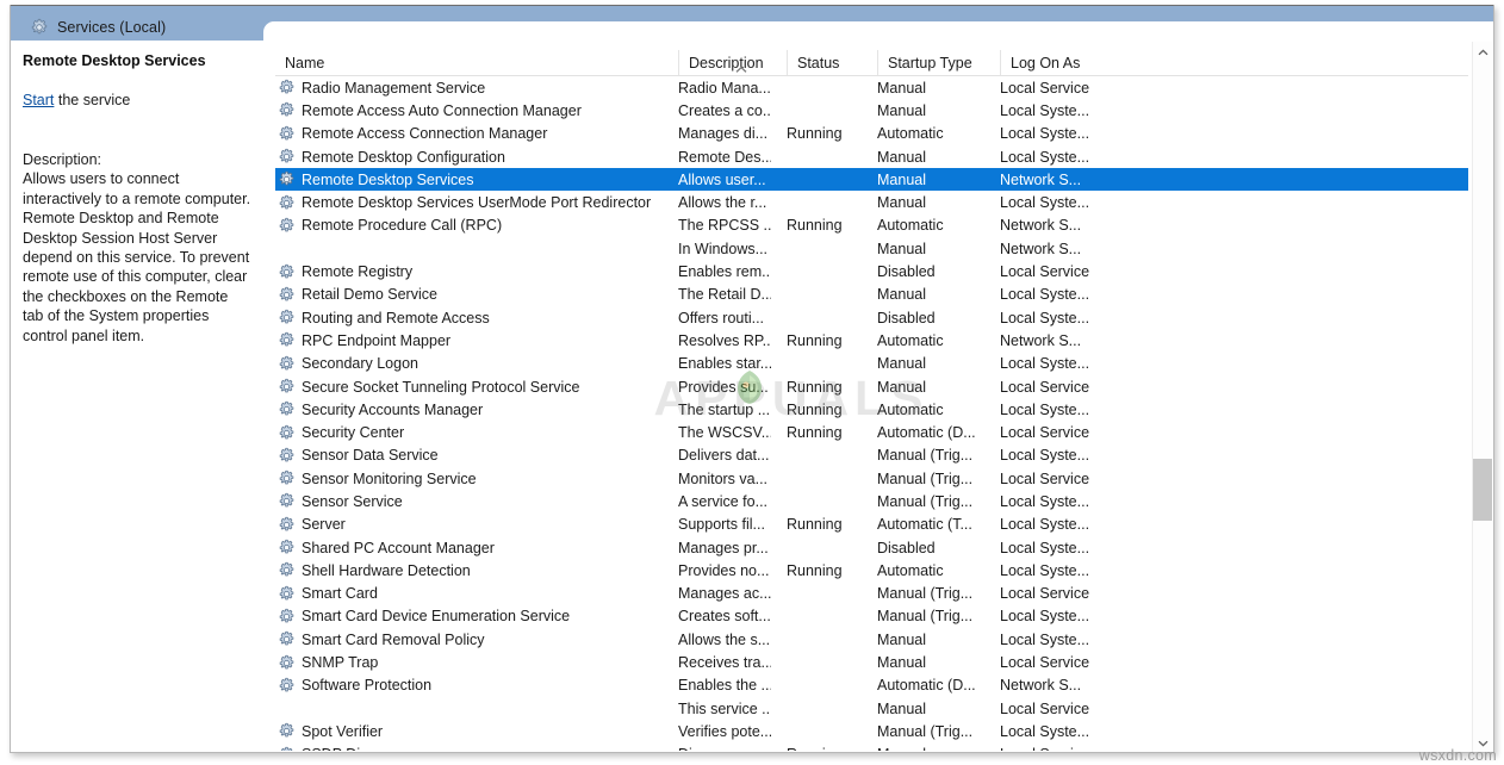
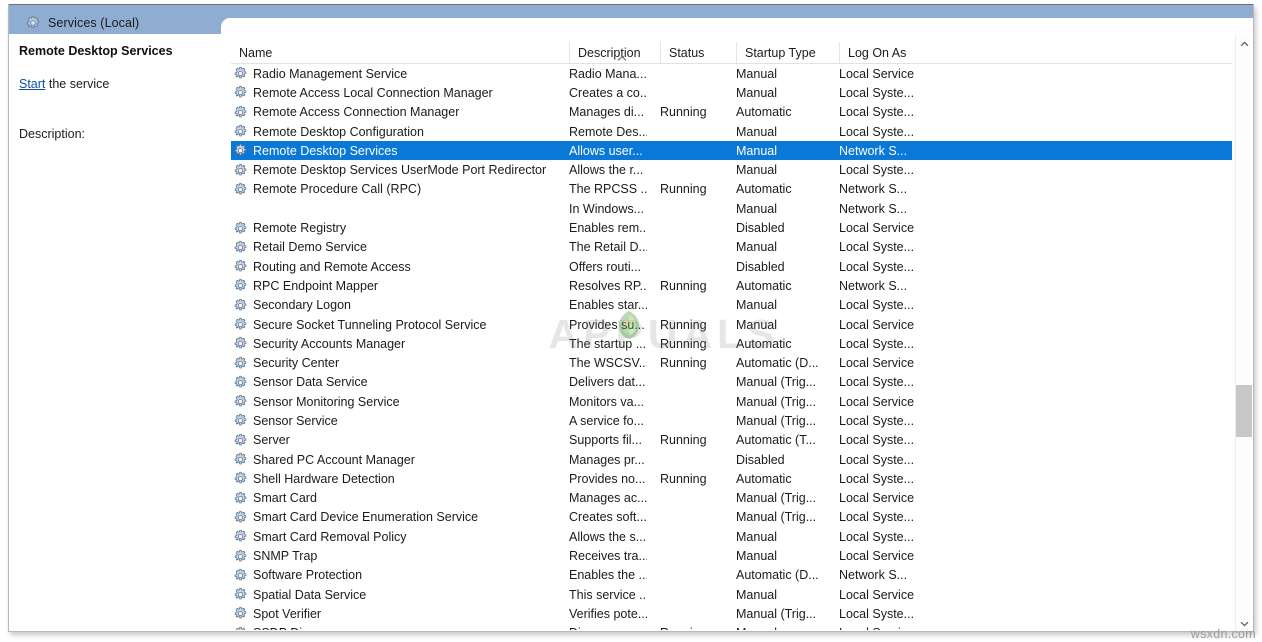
  Services (Local)
  Remote Desktop Services
  Start the service
  Description:
- Allows users to connect interactively to a remote computer. Remote Desktop and Remote Desktop Session Host Server depend on this service. To prevent remote use of this computer, clear the checkboxes on the Remote tab of the System properties control panel item.
  Name
  Description
  Status
  Startup Type
  Log On As
  Radio Management Service
  Radio Mana...
  Manual
  Local Service
- Remote Access Auto Connection Manager
+ Remote Access Local Connection Manager
  Creates a co..
  Manual
  Local Syste...
  Remote Access Connection Manager
  Manages di...
  Running
  Automatic
  Local Syste...
  Remote Desktop Configuration
  Remote Des..
  Manual
  Local Syste...
  Remote Desktop Services
  Allows user...
  Manual
  Network S...
  Remote Desktop Services UserMode Port Redirector
  Allows the r...
  Manual
  Local Syste...
  Remote Procedure Call (RPC)
  The RPCSS ..
  Running
  Automatic
  Network S...
  In Windows...
  Manual
  Network S...
  Remote Registry
  Enables rem..
  Disabled
  Local Service
  Retail Demo Service
  The Retail D..
  Manual
  Local Syste...
  Routing and Remote Access
  Offers routi...
  Disabled
  Local Syste...
  RPC Endpoint Mapper
  Resolves RP..
  Running
  Automatic
  Network S...
  Secondary Logon
  Enables star...
  Manual
  Local Syste...
  Secure Socket Tunneling Protocol Service
  Provides su...
  Running
  Manual
  Local Service
  Security Accounts Manager
  The startup ...
  Running
  Automatic
  Local Syste...
  Security Center
  The WSCSV..
  Running
  Automatic (D...
  Local Service
  Sensor Data Service
  Delivers dat...
  Manual (Trig...
  Local Syste...
  Sensor Monitoring Service
  Monitors va...
  Manual (Trig...
  Local Service
  Sensor Service
  A service fo...
  Manual (Trig...
  Local Syste...
  Server
  Supports fil...
  Running
  Automatic (T...
  Local Syste...
  Shared PC Account Manager
  Manages pr...
  Disabled
  Local Syste...
  Shell Hardware Detection
  Provides no...
  Running
  Automatic
  Local Syste...
  Smart Card
  Manages ac...
  Manual (Trig...
  Local Service
  Smart Card Device Enumeration Service
  Creates soft...
  Manual (Trig...
  Local Syste...
  Smart Card Removal Policy
  Allows the s...
  Manual
  Local Syste...
  SNMP Trap
  Receives tra..
  Manual
  Local Service
  Software Protection
  Enables the ..
  Automatic (D...
  Network S...
+ Spatial Data Service
  This service ..
  Manual
  Local Service
  Spot Verifier
  Verifies pote...
  Manual (Trig...
  Local Syste...
  APPUALS
  wsxdn.com
